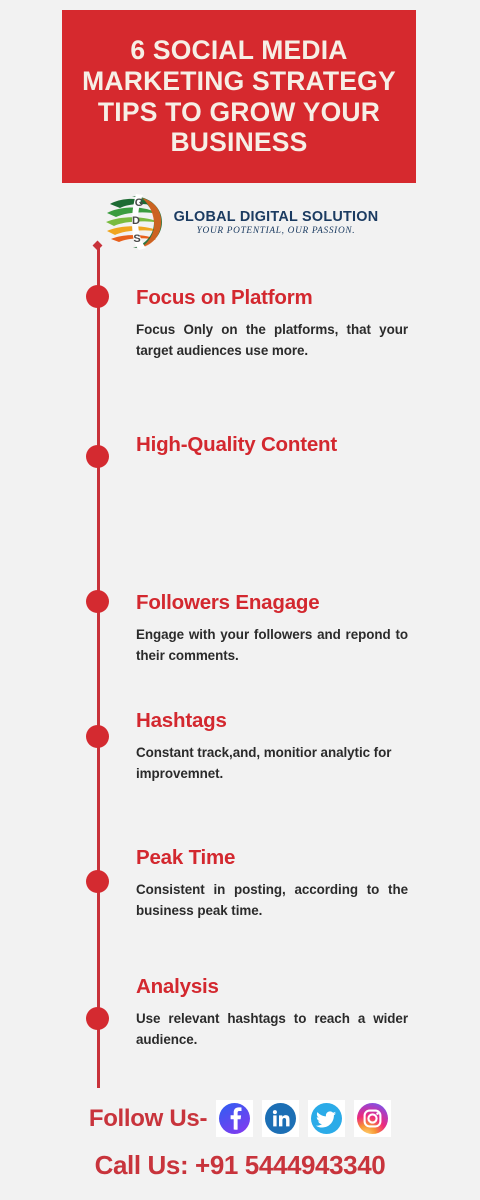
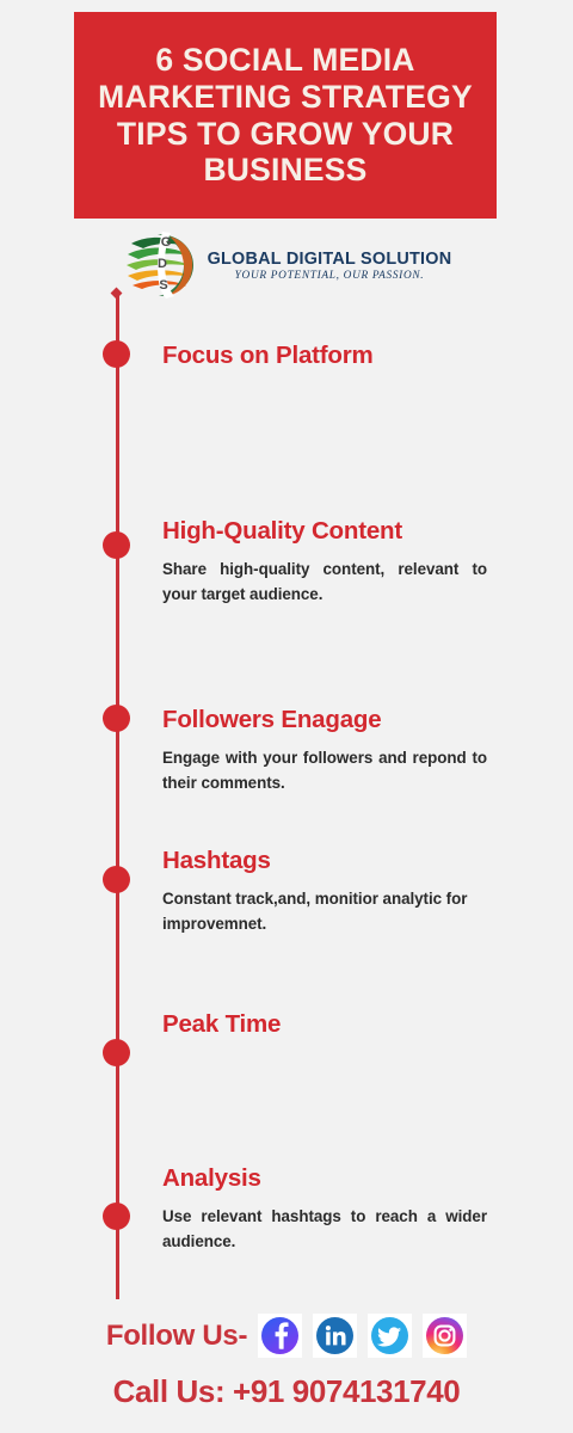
  6 SOCIAL MEDIA MARKETING STRATEGY TIPS TO GROW YOUR BUSINESS
  G
  D
  S
  GLOBAL DIGITAL SOLUTION
  YOUR POTENTIAL, OUR PASSION.
  Focus on Platform
- Focus Only on the platforms, that your target audiences use more.
  High-Quality Content
+ Share high-quality content, relevant to your target audience.
  Followers Enagage
  Engage with your followers and repond to their comments.
  Hashtags
  Constant track,and, monitior analytic for improvemnet.
  Peak Time
- Consistent in posting, according to the business peak time.
  Analysis
  Use relevant hashtags to reach a wider audience.
  Follow Us-
- Call Us: +91 5444943340
+ Call Us: +91 9074131740
